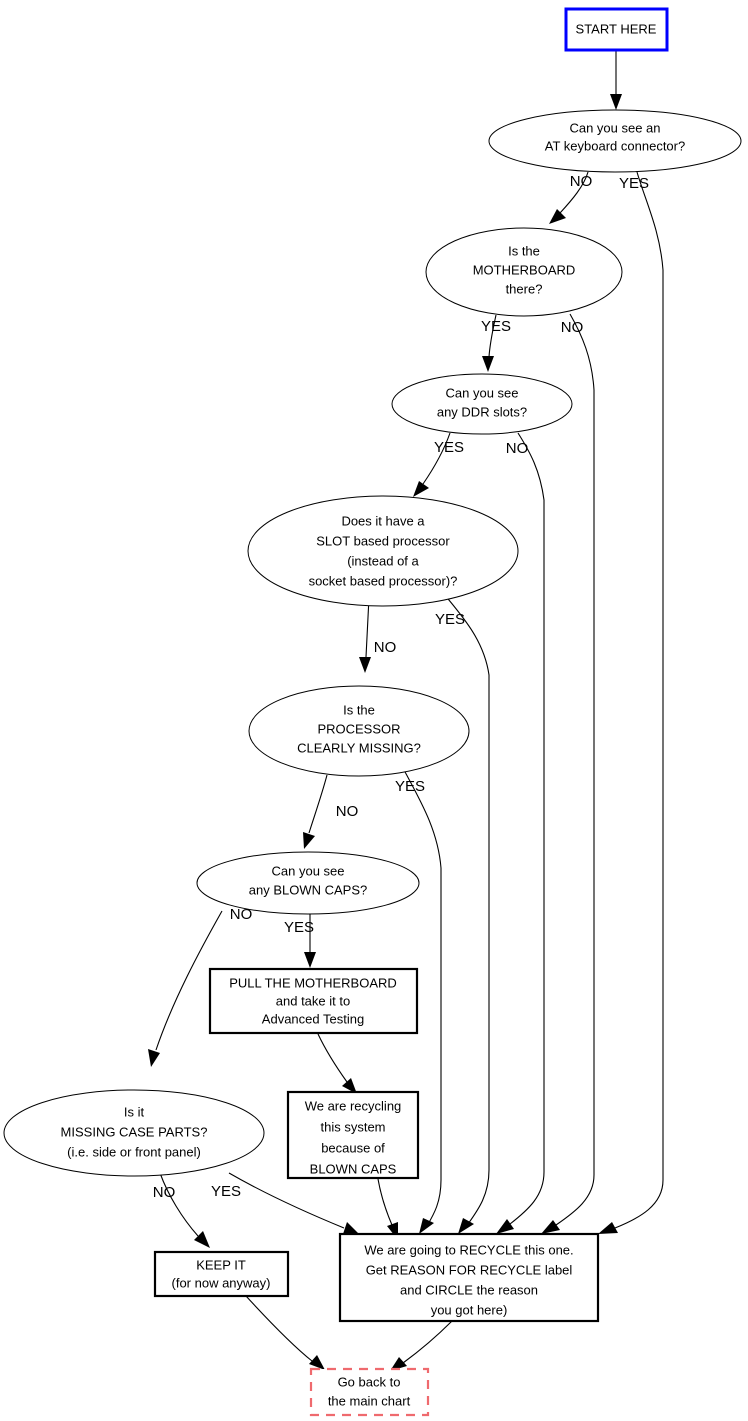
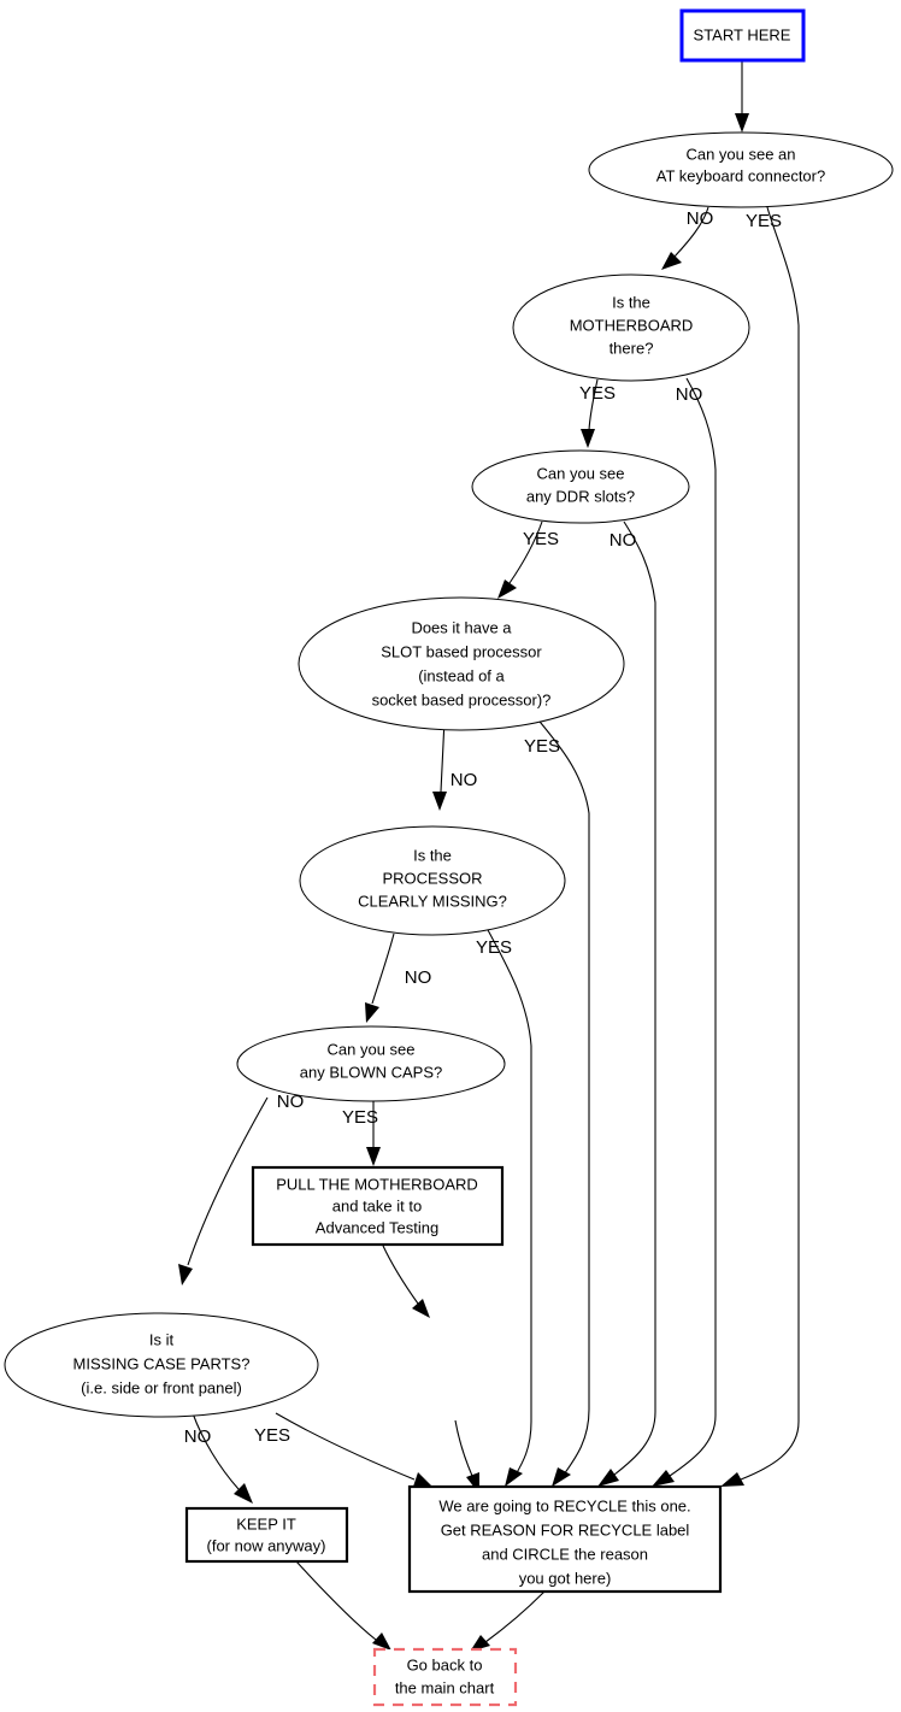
  NO
  YES
  YES
  NO
  YES
  NO
  NO
  YES
  NO
  YES
  YES
  NO
  NO
  YES
  START HERE
  Can you see an
  AT keyboard connector?
  Is the
  MOTHERBOARD
  there?
  Can you see
  any DDR slots?
  Does it have a
  SLOT based processor
  (instead of a
  socket based processor)?
  Is the
  PROCESSOR
  CLEARLY MISSING?
  Can you see
  any BLOWN CAPS?
  PULL THE MOTHERBOARD
  and take it to
  Advanced Testing
- We are recycling
- this system
- because of
- BLOWN CAPS
  Is it
  MISSING CASE PARTS?
  (i.e. side or front panel)
  KEEP IT
  (for now anyway)
  We are going to RECYCLE this one.
  Get REASON FOR RECYCLE label
  and CIRCLE the reason
  you got here)
  Go back to
  the main chart
